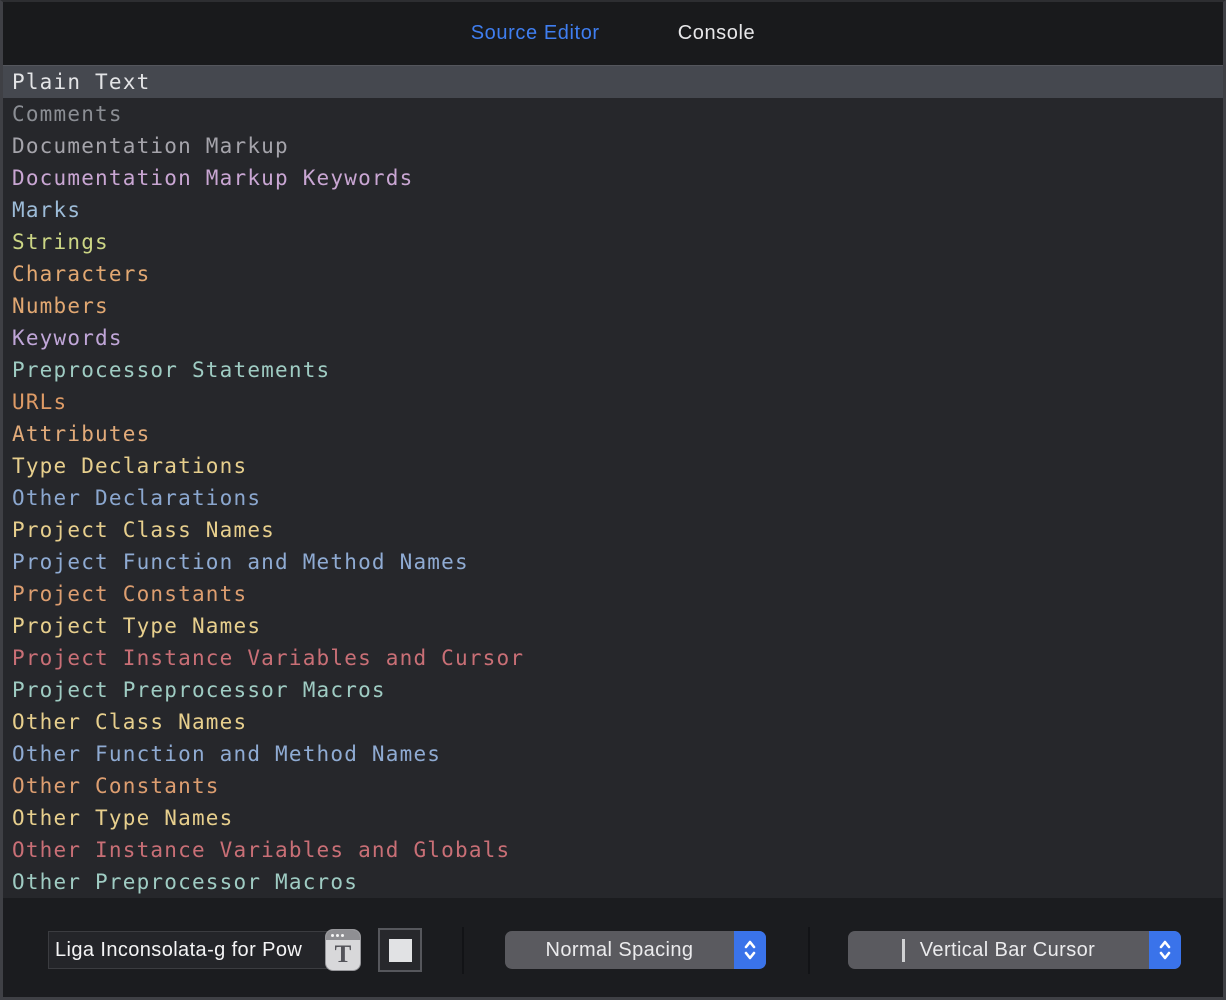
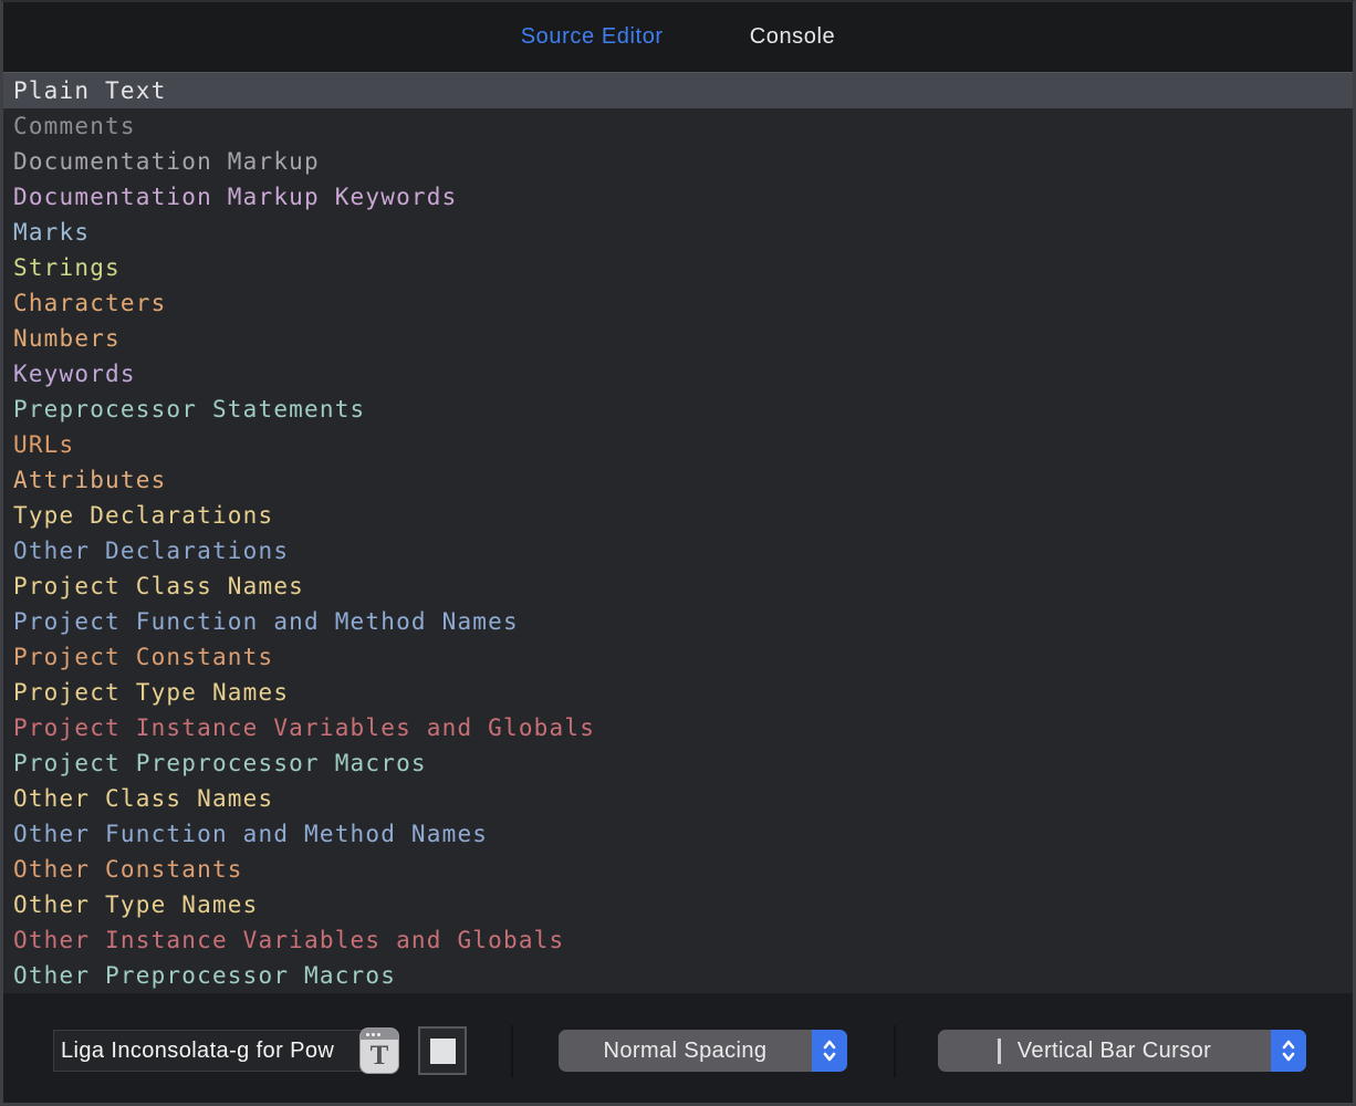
  Source Editor
  Console
  Plain Text
  Comments
  Documentation Markup
  Documentation Markup Keywords
  Marks
  Strings
  Characters
  Numbers
  Keywords
  Preprocessor Statements
  URLs
  Attributes
  Type Declarations
  Other Declarations
  Project Class Names
  Project Function and Method Names
  Project Constants
  Project Type Names
- Project Instance Variables and Cursor
+ Project Instance Variables and Globals
  Project Preprocessor Macros
  Other Class Names
  Other Function and Method Names
  Other Constants
  Other Type Names
  Other Instance Variables and Globals
  Other Preprocessor Macros
  Liga Inconsolata-g for Pow
  T
  Normal Spacing
  Vertical Bar Cursor
